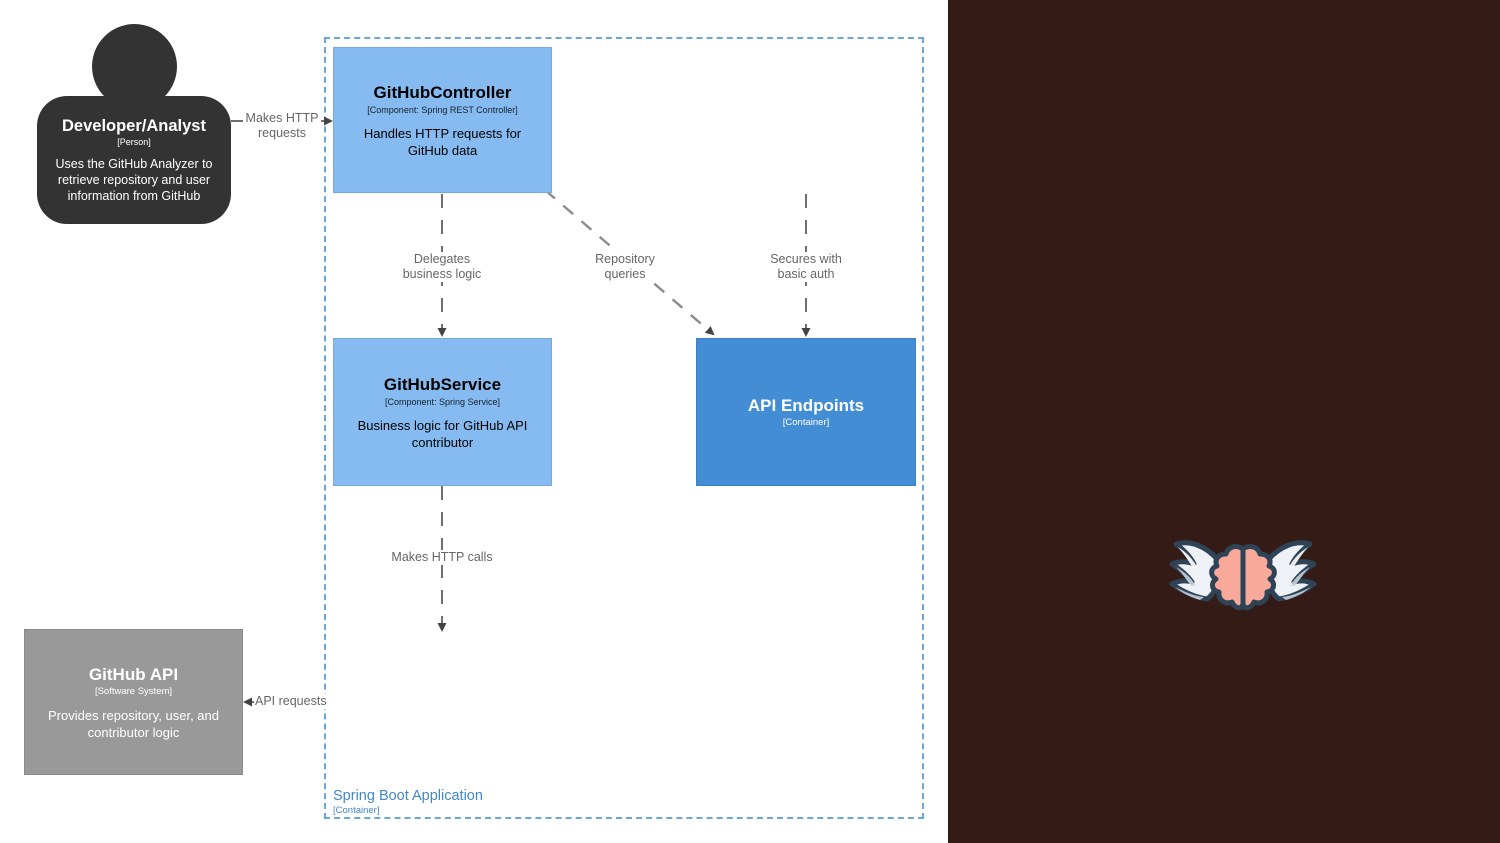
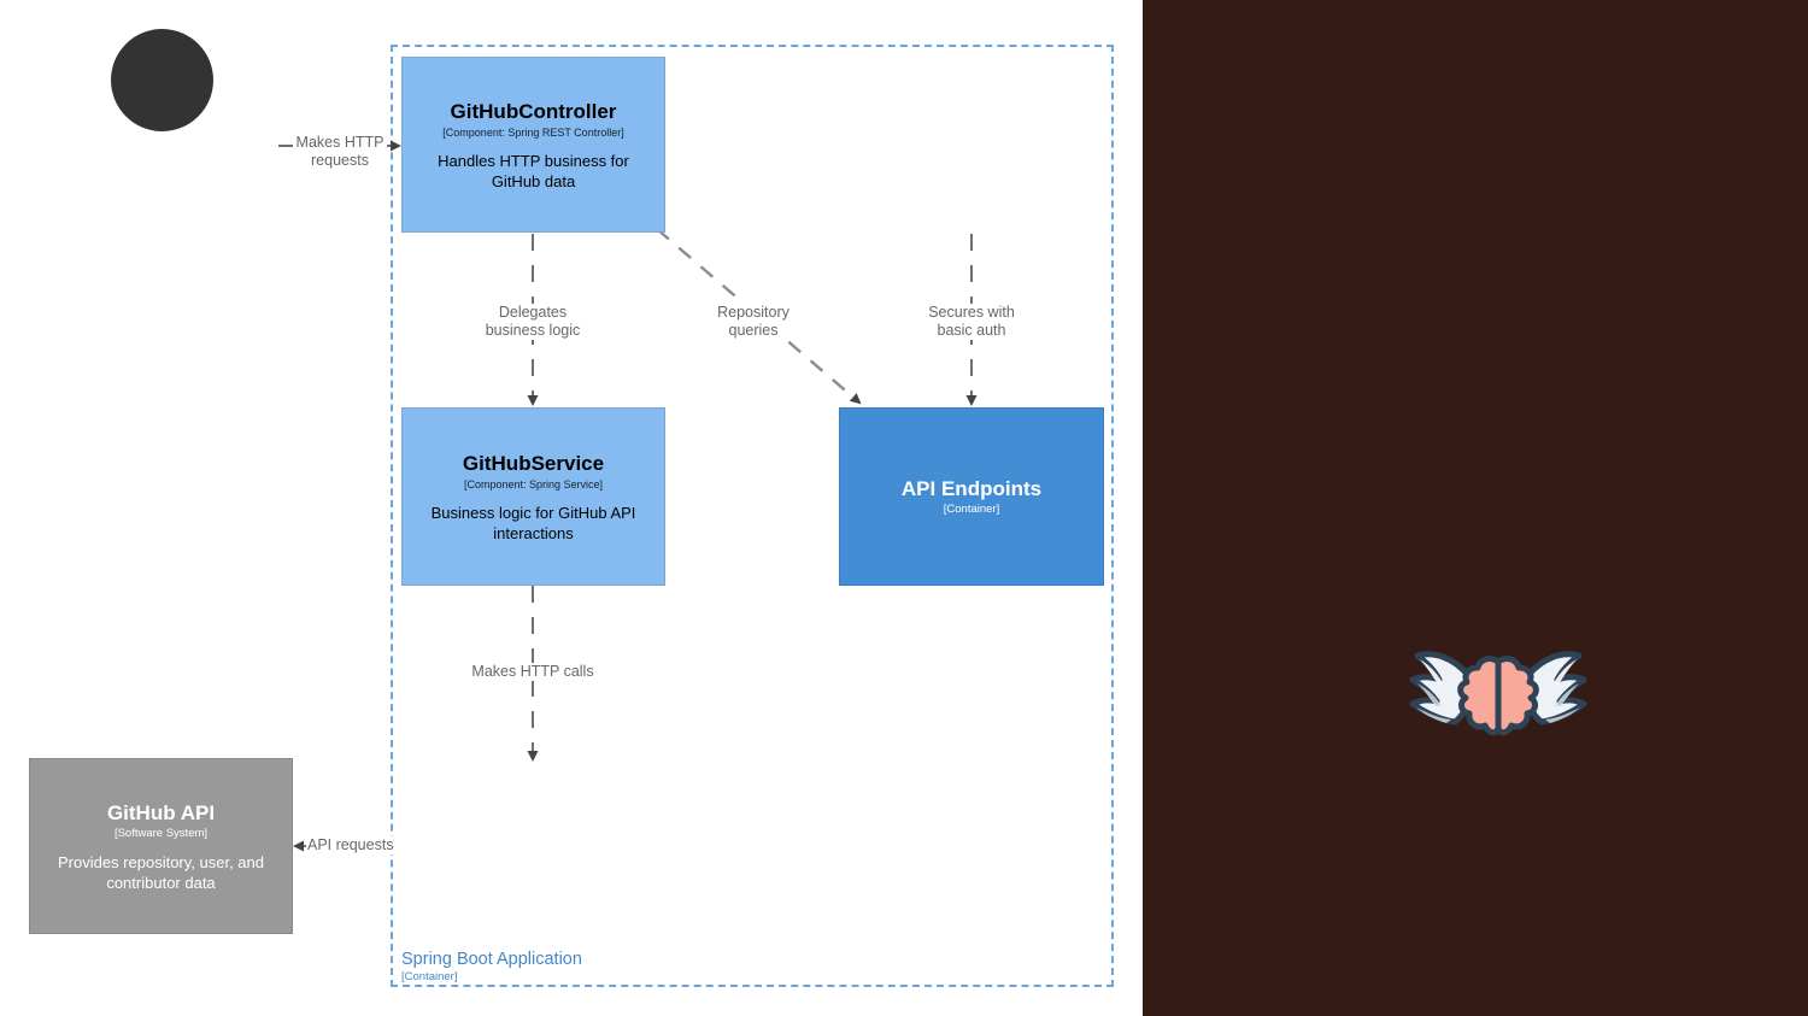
  Spring Boot Application
  [Container]
  Makes HTTP
  requests
  Delegates
  business logic
  Repository
  queries
  Secures with
  basic auth
  Makes HTTP calls
  API requests
- Developer/Analyst
- [Person]
- Uses the GitHub Analyzer to retrieve repository and user information from GitHub
  GitHubController
  [Component: Spring REST Controller]
- Handles HTTP requests for GitHub data
+ Handles HTTP business for GitHub data
  GitHubService
  [Component: Spring Service]
- Business logic for GitHub API contributor
+ Business logic for GitHub API interactions
  API Endpoints
  [Container]
  GitHub API
  [Software System]
- Provides repository, user, and contributor logic
+ Provides repository, user, and contributor data
